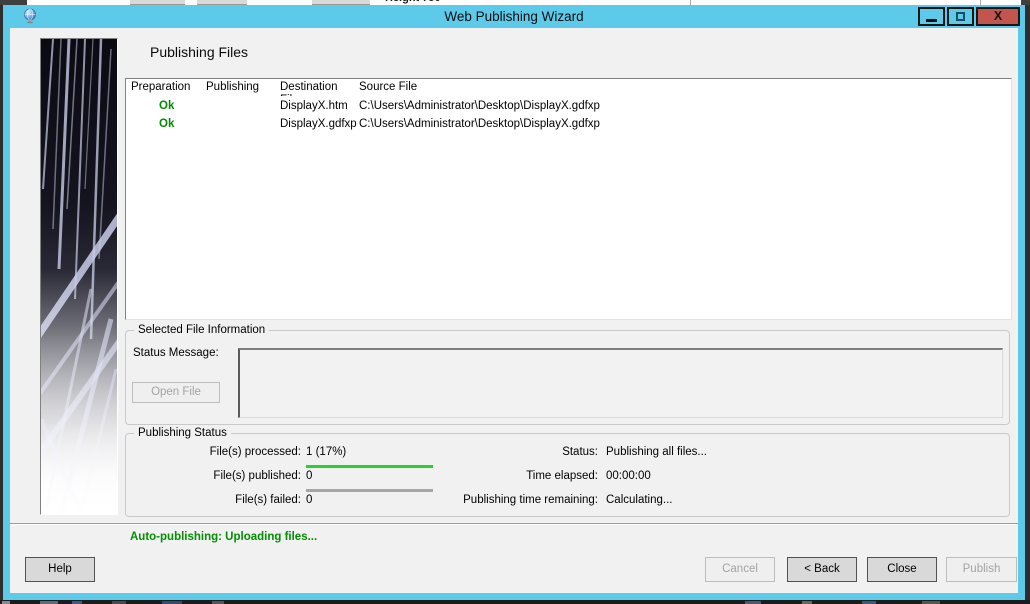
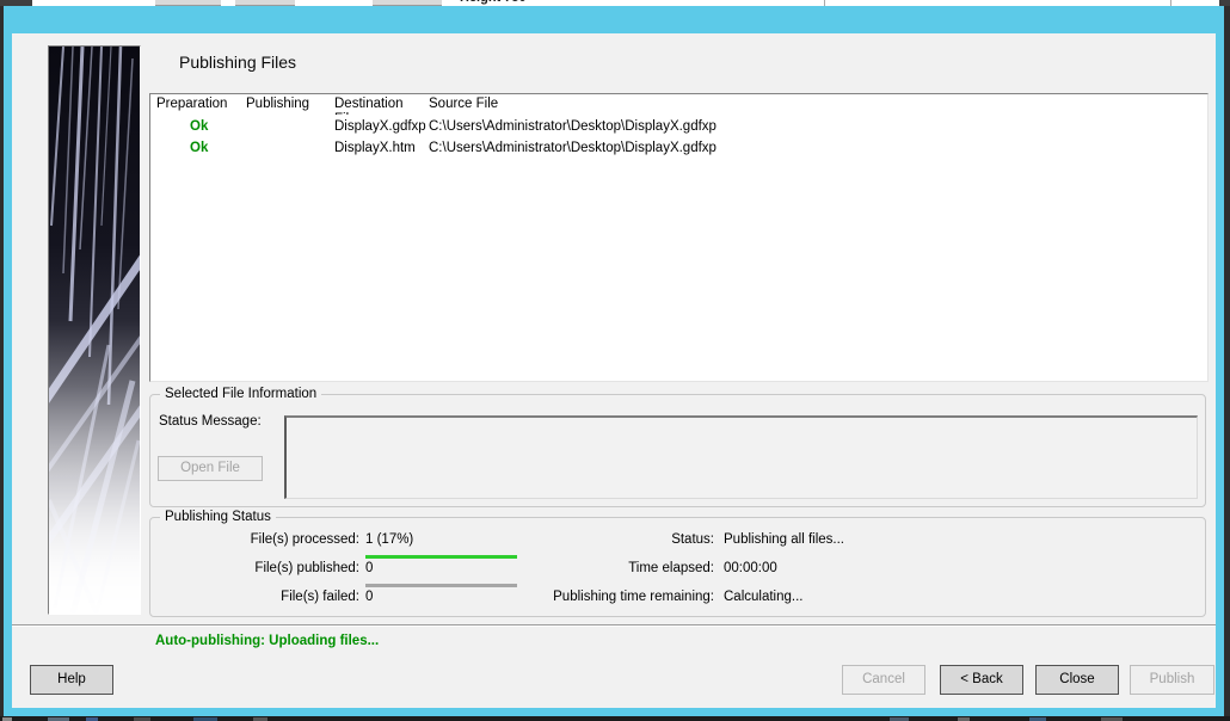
- Web Publishing Wizard
- X
  Publishing Files
  Preparation
  Publishing
  Destination
  Source File
  Ok
- DisplayX.htm
+ DisplayX.gdfxp
  C:\Users\Administrator\Desktop\DisplayX.gdfxp
  Ok
- DisplayX.gdfxp
+ DisplayX.htm
  C:\Users\Administrator\Desktop\DisplayX.gdfxp
  Selected File Information
  Status Message:
  Open File
  Publishing Status
  File(s) processed:
  1 (17%)
  File(s) published:
  0
  File(s) failed:
  0
  Status:
  Publishing all files...
  Time elapsed:
  00:00:00
  Publishing time remaining:
  Calculating...
  Auto-publishing: Uploading files...
  Help
  Cancel
  < Back
  Close
  Publish
